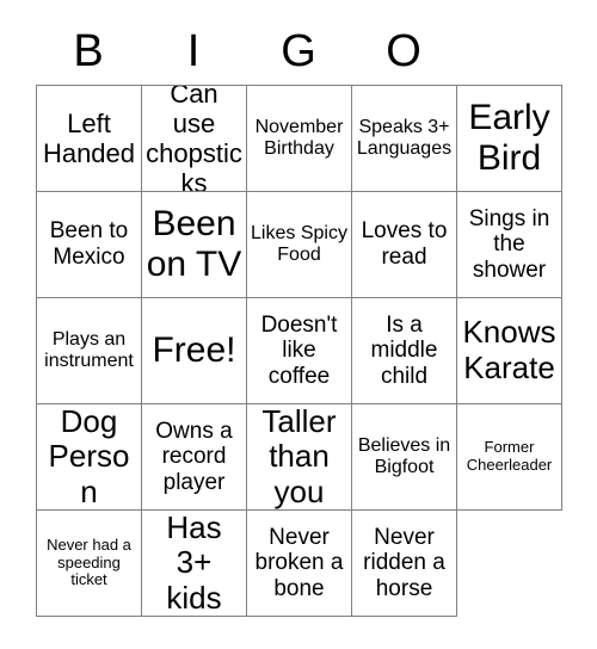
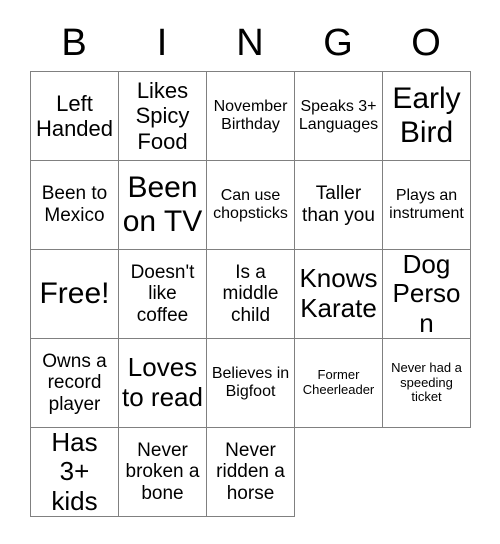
  B
  I
+ N
  G
  O
  Left Handed
- Can use chopsticks
+ Likes Spicy Food
  November Birthday
  Speaks 3+ Languages
  Early Bird
  Been to Mexico
  Been on TV
- Likes Spicy Food
+ Can use chopsticks
- Loves to read
+ Taller than you
- Sings in the shower
  Plays an instrument
  Free!
  Doesn't like coffee
  Is a middle child
  Knows Karate
  Dog Person
  Owns a record player
- Taller than you
+ Loves to read
  Believes in Bigfoot
  Former Cheerleader
  Never had a speeding ticket
  Has 3+ kids
  Never broken a bone
  Never ridden a horse
